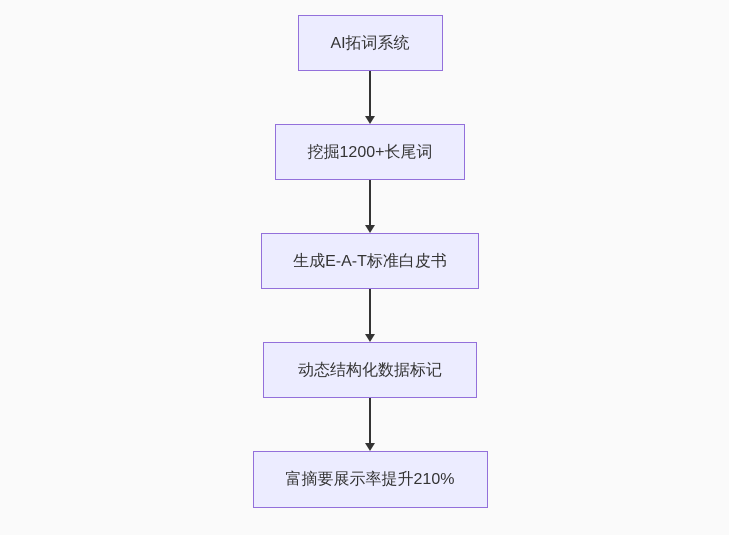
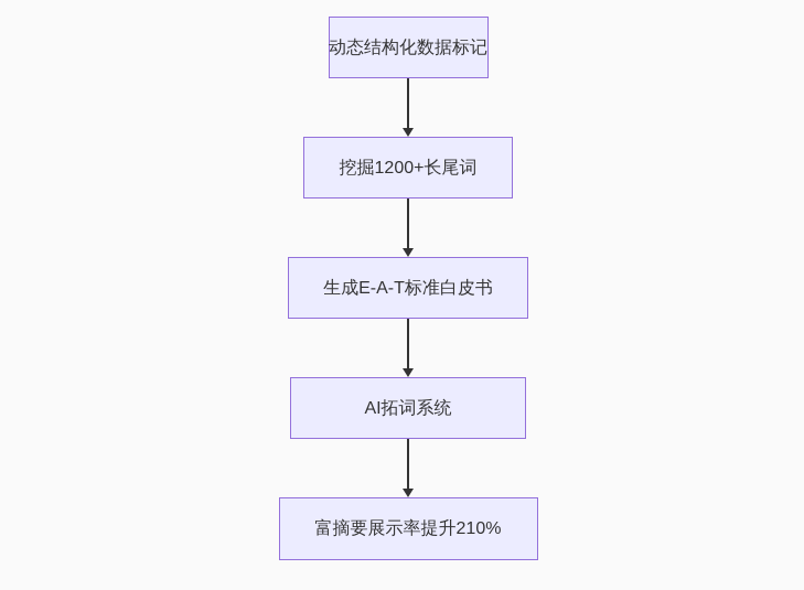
- AI拓词系统
+ 动态结构化数据标记
  挖掘1200+长尾词
  生成E-A-T标准白皮书
- 动态结构化数据标记
+ AI拓词系统
  富摘要展示率提升210%
